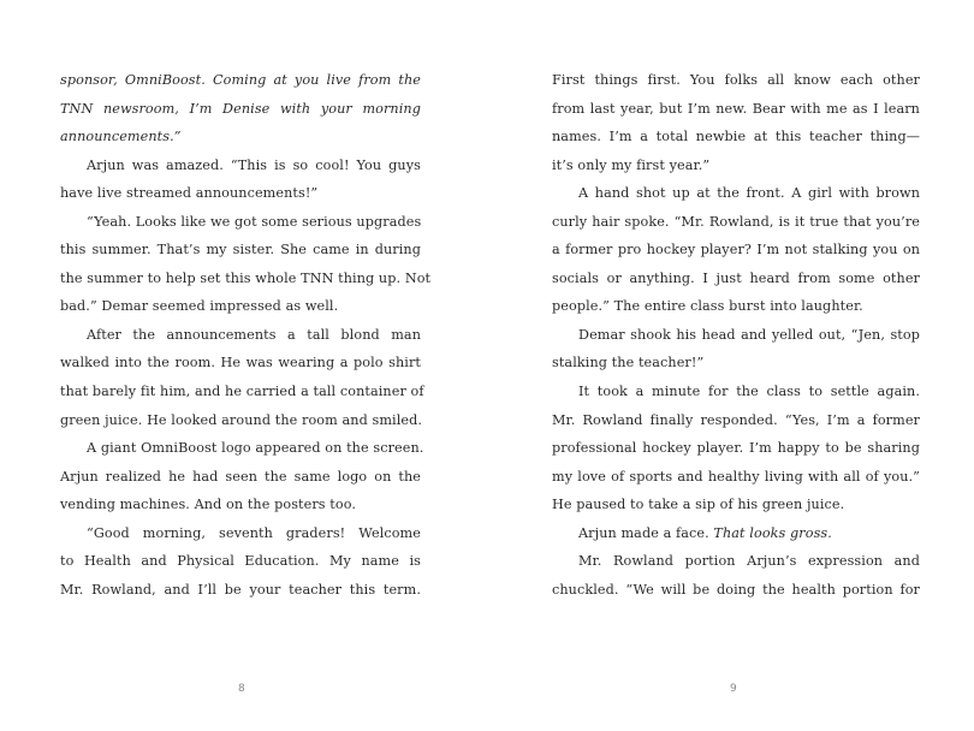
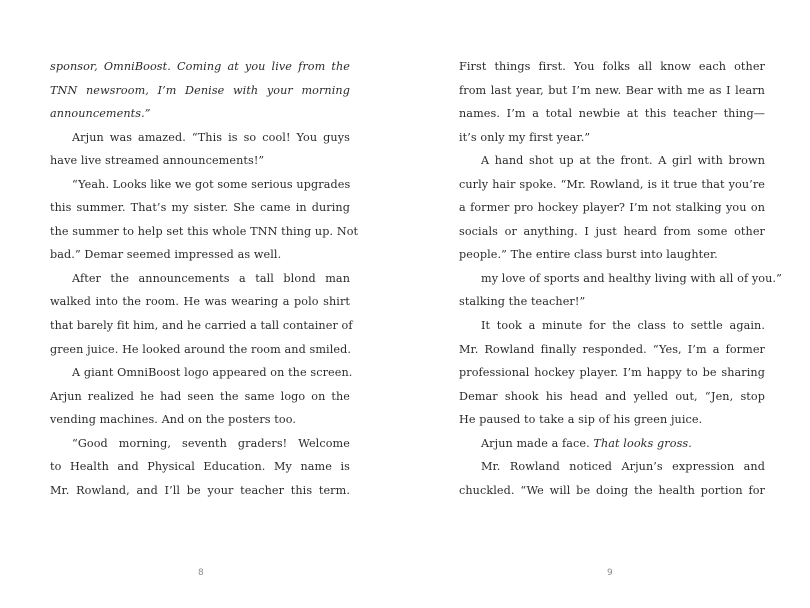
  sponsor, OmniBoost. Coming at you live from the
  TNN newsroom, I’m Denise with your morning
  announcements.”
  Arjun was amazed. “This is so cool! You guys
  have live streamed announcements!”
  “Yeah. Looks like we got some serious upgrades
  this summer. That’s my sister. She came in during
  the summer to help set this whole TNN thing up. Not
  bad.” Demar seemed impressed as well.
  After the announcements a tall blond man
  walked into the room. He was wearing a polo shirt
  that barely fit him, and he carried a tall container of
  green juice. He looked around the room and smiled.
  A giant OmniBoost logo appeared on the screen.
  Arjun realized he had seen the same logo on the
  vending machines. And on the posters too.
  “Good morning, seventh graders! Welcome
  to Health and Physical Education. My name is
  Mr. Rowland, and I’ll be your teacher this term.
  First things first. You folks all know each other
  from last year, but I’m new. Bear with me as I learn
  names. I’m a total newbie at this teacher thing—
  it’s only my first year.”
  A hand shot up at the front. A girl with brown
  curly hair spoke. “Mr. Rowland, is it true that you’re
  a former pro hockey player? I’m not stalking you on
  socials or anything. I just heard from some other
  people.” The entire class burst into laughter.
- Demar shook his head and yelled out, “Jen, stop
+ my love of sports and healthy living with all of you.”
  stalking the teacher!”
  It took a minute for the class to settle again.
  Mr. Rowland finally responded. “Yes, I’m a former
  professional hockey player. I’m happy to be sharing
- my love of sports and healthy living with all of you.”
+ Demar shook his head and yelled out, “Jen, stop
  He paused to take a sip of his green juice.
  Arjun made a face. That looks gross.
- Mr. Rowland portion Arjun’s expression and
+ Mr. Rowland noticed Arjun’s expression and
  chuckled. “We will be doing the health portion for
  8
  9
